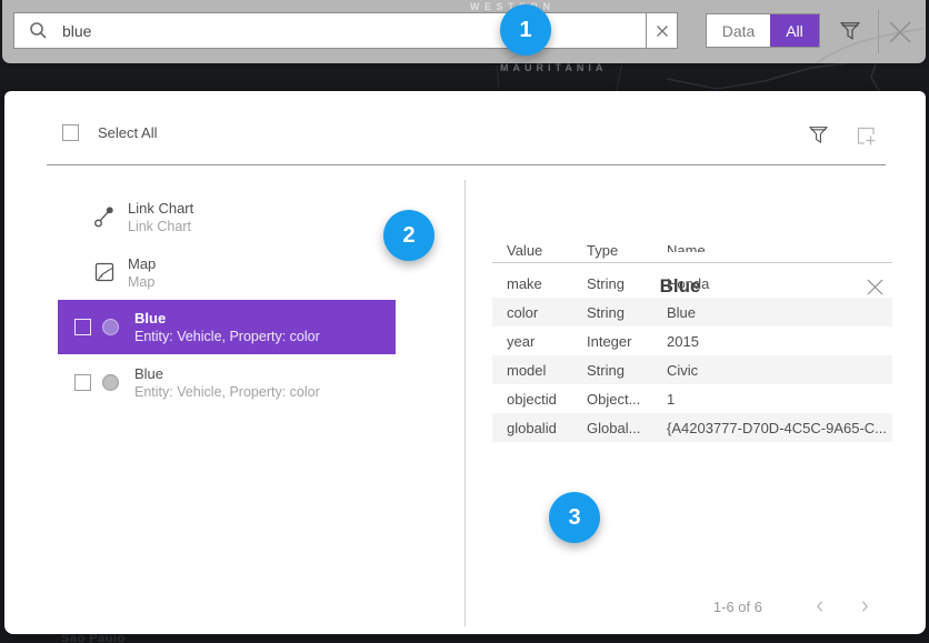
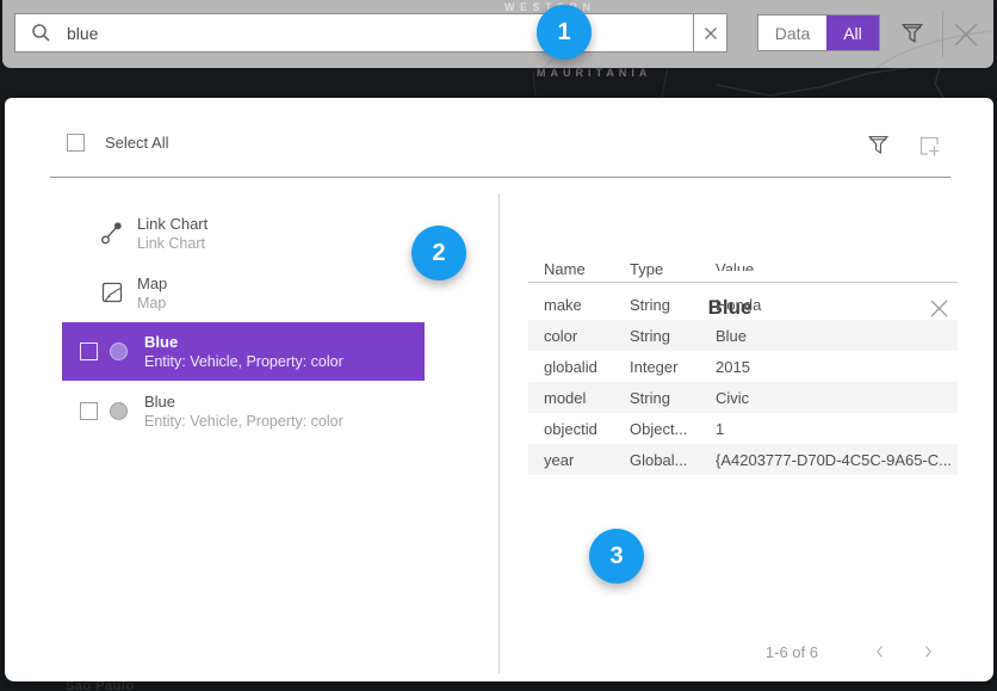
  MAURITANIA
  Sao Paulo
  blue
  Data
  All
  Select All
  Link Chart
  Link Chart
  Map
  Map
  Blue
  Entity: Vehicle, Property: color
  Blue
  Entity: Vehicle, Property: color
  Blue
- Value
+ Name
  Type
- Name
+ Value
  make
  String
  Honda
  color
  String
  Blue
- year
+ globalid
  Integer
  2015
  model
  String
  Civic
  objectid
  Object...
  1
- globalid
+ year
  Global...
  {A4203777-D70D-4C5C-9A65-C...
  1-6 of 6
  1
  2
  3
